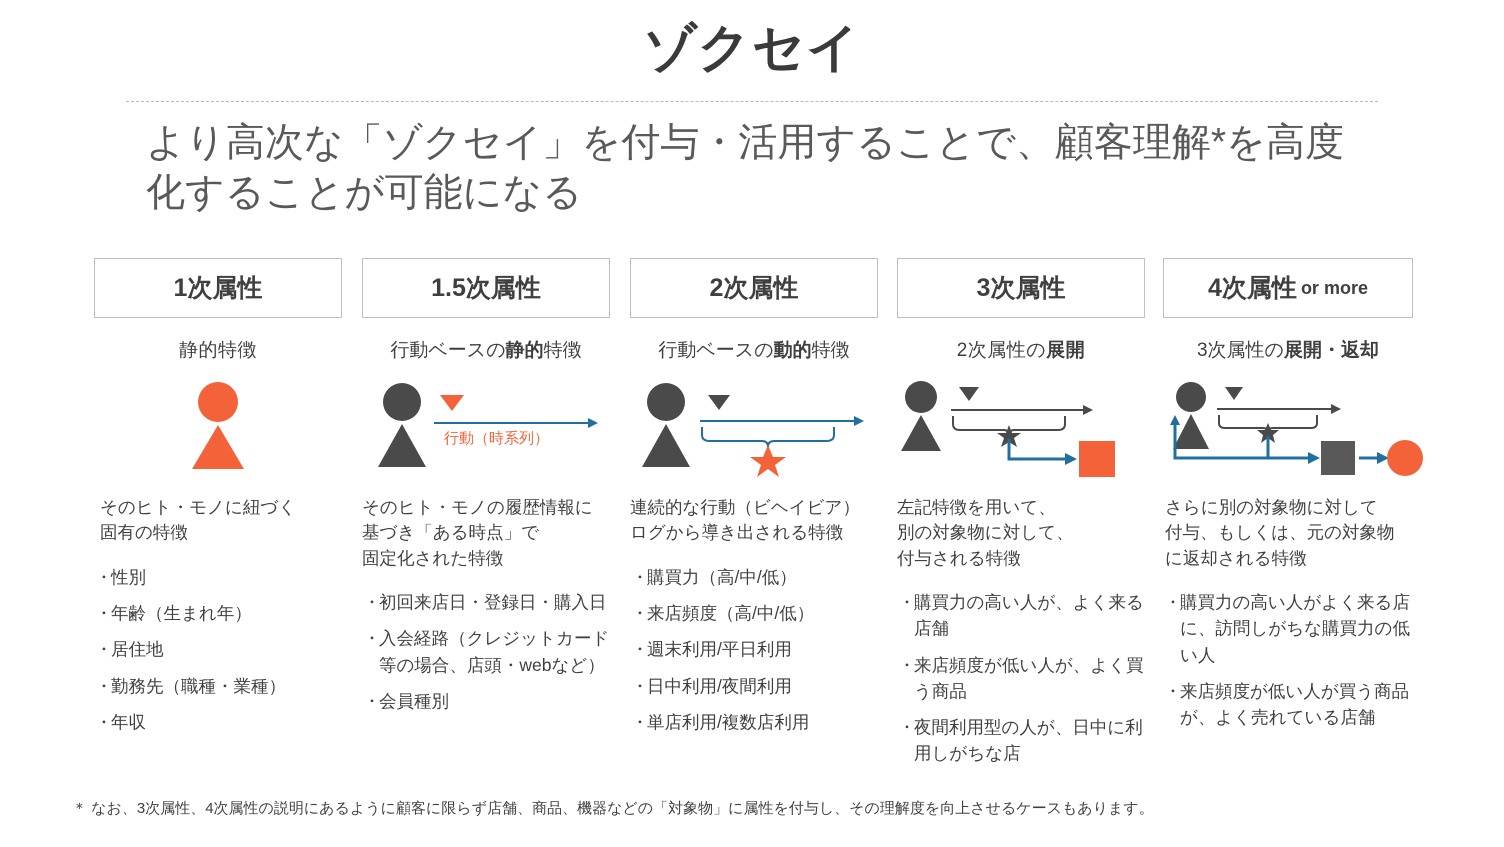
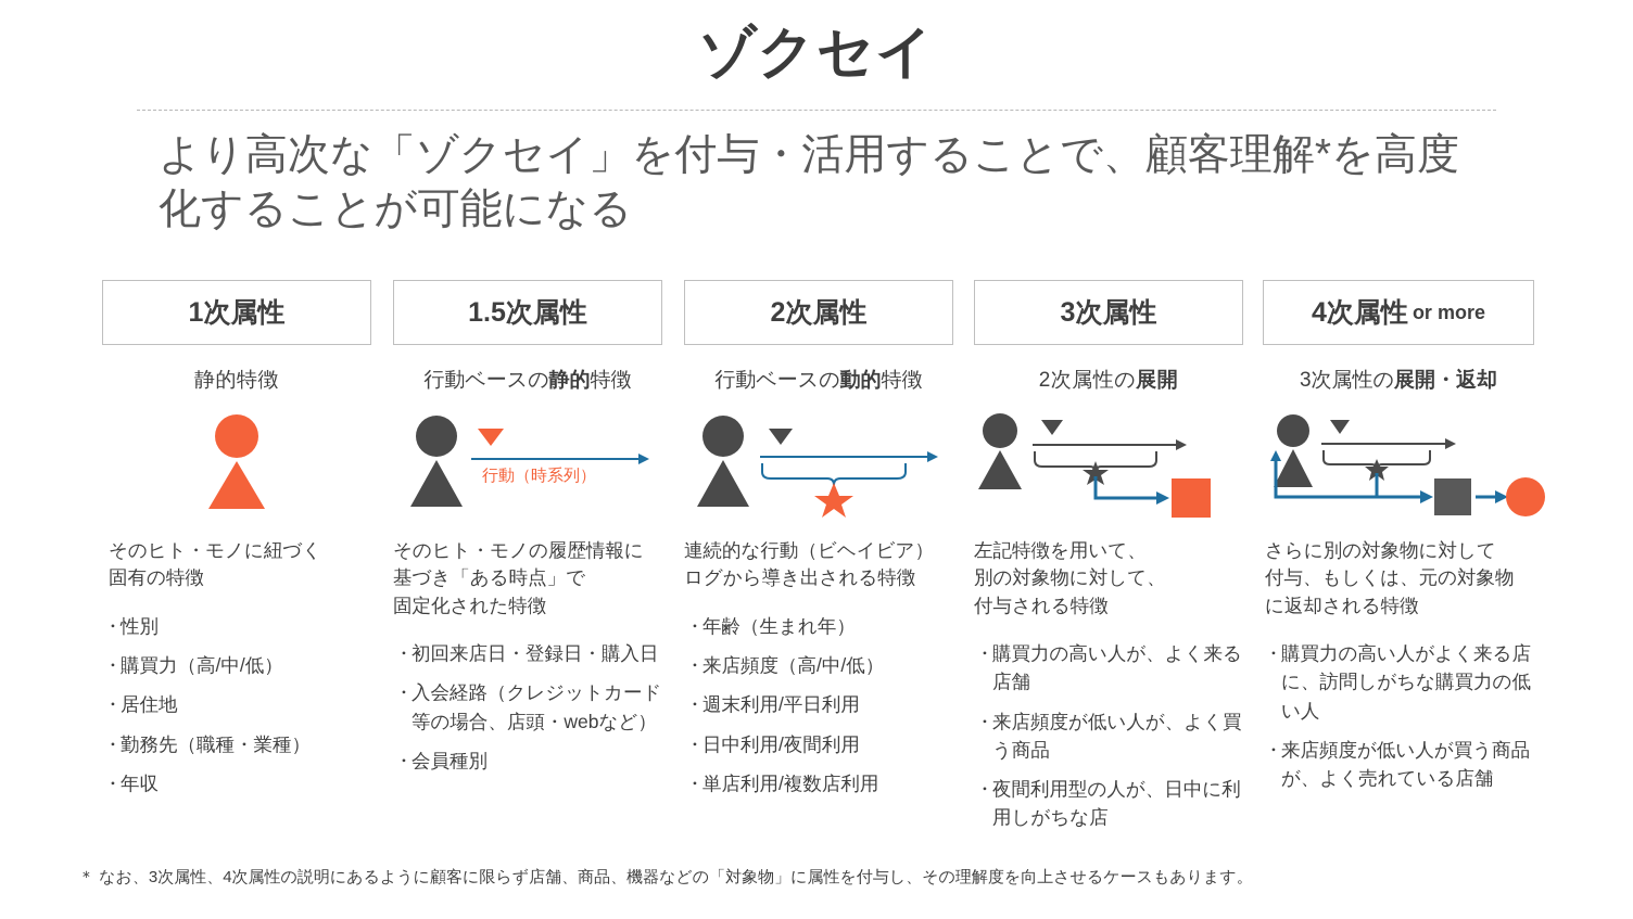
  ゾクセイ
  より高次な「ゾクセイ」を付与・活用することで、顧客理解*を高度化することが可能になる
  1次属性
  静的特徴
  そのヒト・モノに紐づく
  固有の特徴
  性別
- 年齢（生まれ年）
+ 購買力（高/中/低）
  居住地
  勤務先（職種・業種）
  年収
  1.5次属性
  行動ベースの静的特徴
  行動（時系列）
  そのヒト・モノの履歴情報に
  基づき「ある時点」で
  固定化された特徴
  初回来店日・登録日・購入日
  入会経路（クレジットカード等の場合、店頭・webなど）
  会員種別
  2次属性
  行動ベースの動的特徴
  連続的な行動（ビヘイビア）
  ログから導き出される特徴
- 購買力（高/中/低）
+ 年齢（生まれ年）
  来店頻度（高/中/低）
  週末利用/平日利用
  日中利用/夜間利用
  単店利用/複数店利用
  3次属性
  2次属性の展開
  左記特徴を用いて、
  別の対象物に対して、
  付与される特徴
  購買力の高い人が、よく来る店舗
  来店頻度が低い人が、よく買う商品
  夜間利用型の人が、日中に利用しがちな店
  4次属性
  or more
  3次属性の展開・返却
  さらに別の対象物に対して
  付与、もしくは、元の対象物
  に返却される特徴
  購買力の高い人がよく来る店に、訪問しがちな購買力の低い人
  来店頻度が低い人が買う商品が、よく売れている店舗
  ＊ なお、3次属性、4次属性の説明にあるように顧客に限らず店舗、商品、機器などの「対象物」に属性を付与し、その理解度を向上させるケースもあります。
